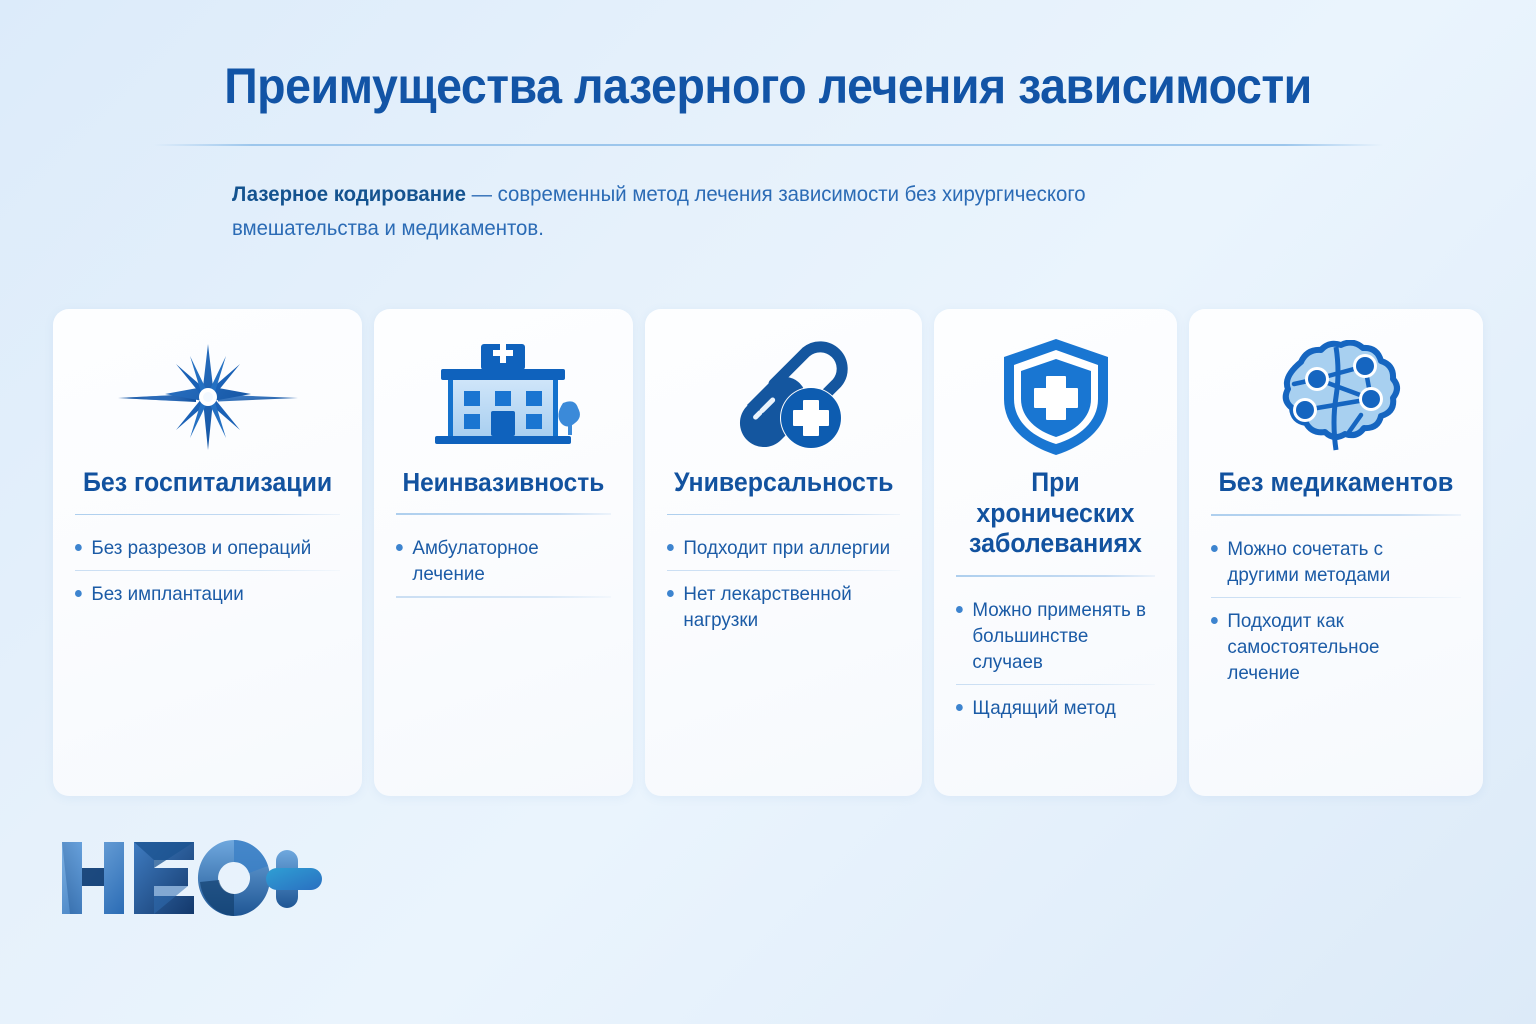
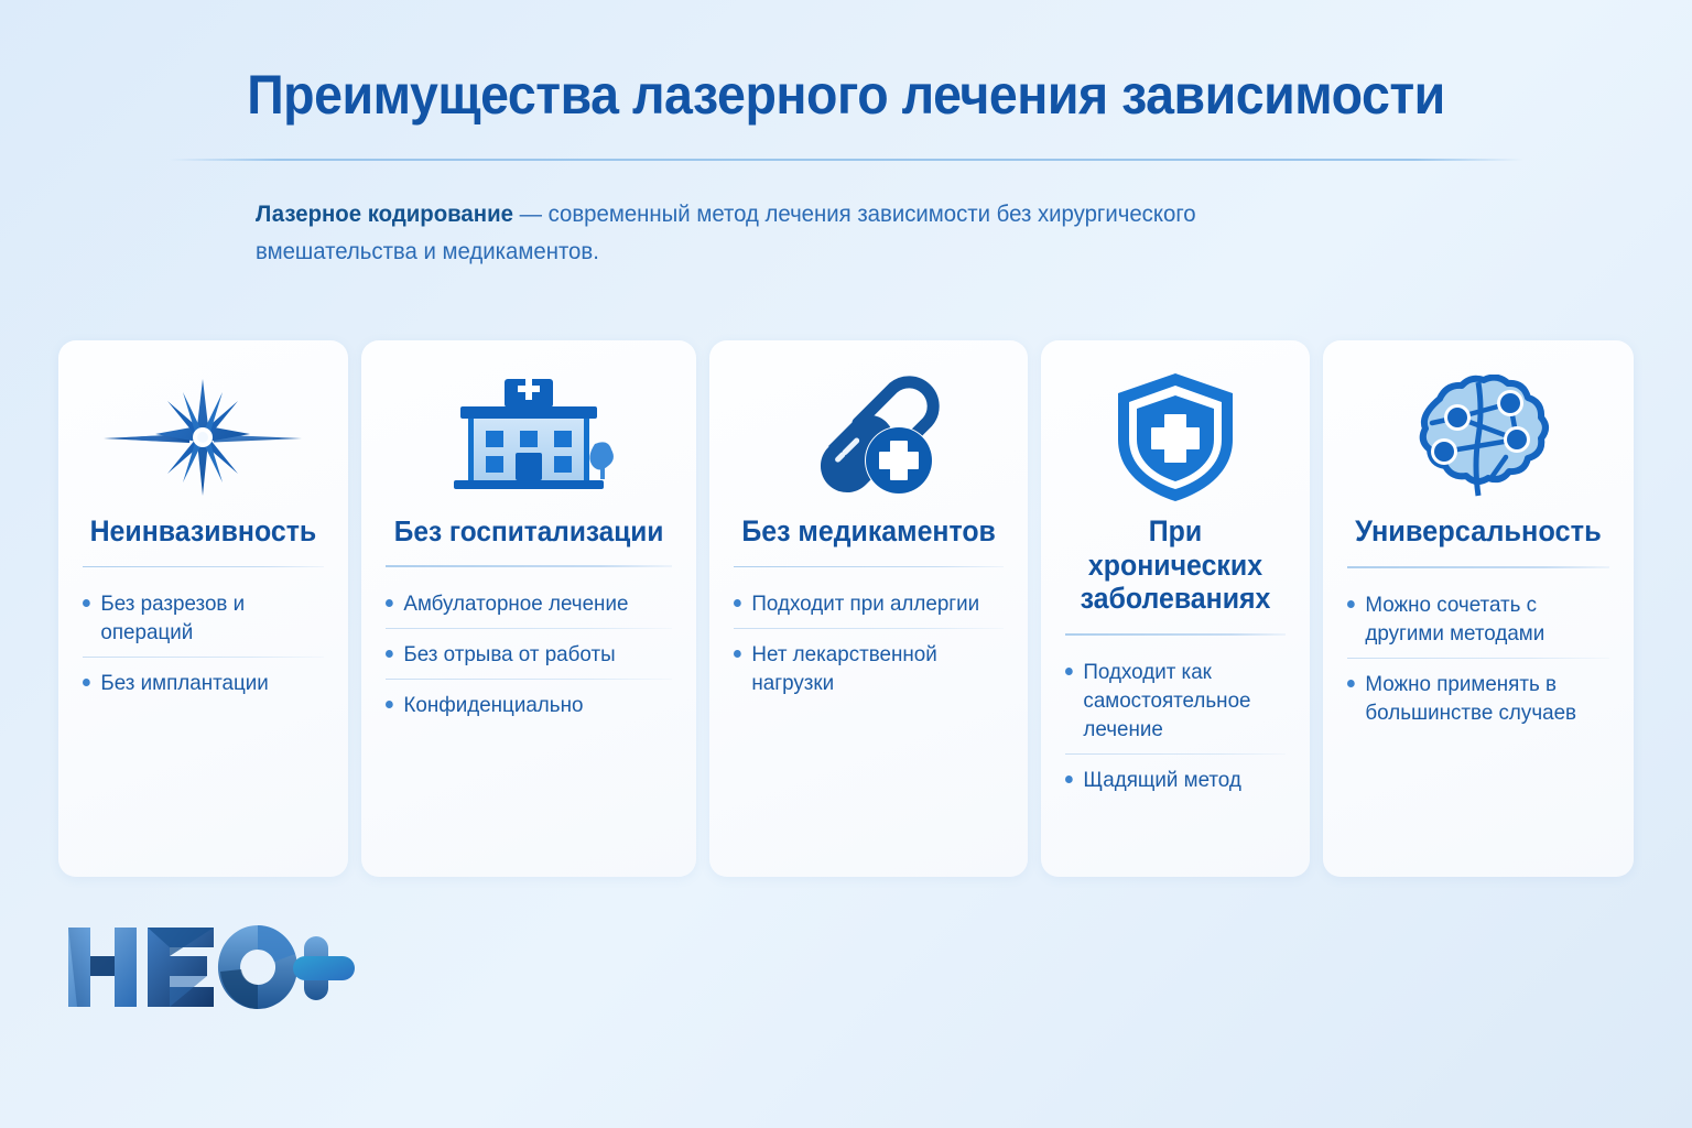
  Преимущества лазерного лечения зависимости
  Лазерное кодирование — современный метод лечения зависимости без хирургического вмешательства и медикаментов.
- Без госпитализации
+ Неинвазивность
  Без разрезов и операций
  Без имплантации
- Неинвазивность
+ Без госпитализации
  Амбулаторное лечение
+ Без отрыва от работы
+ Конфиденциально
- Универсальность
+ Без медикаментов
  Подходит при аллергии
  Нет лекарственной нагрузки
  При хронических заболеваниях
- Можно применять в большинстве случаев
+ Подходит как самостоятельное лечение
  Щадящий метод
- Без медикаментов
+ Универсальность
  Можно сочетать с другими методами
- Подходит как самостоятельное лечение
+ Можно применять в большинстве случаев
